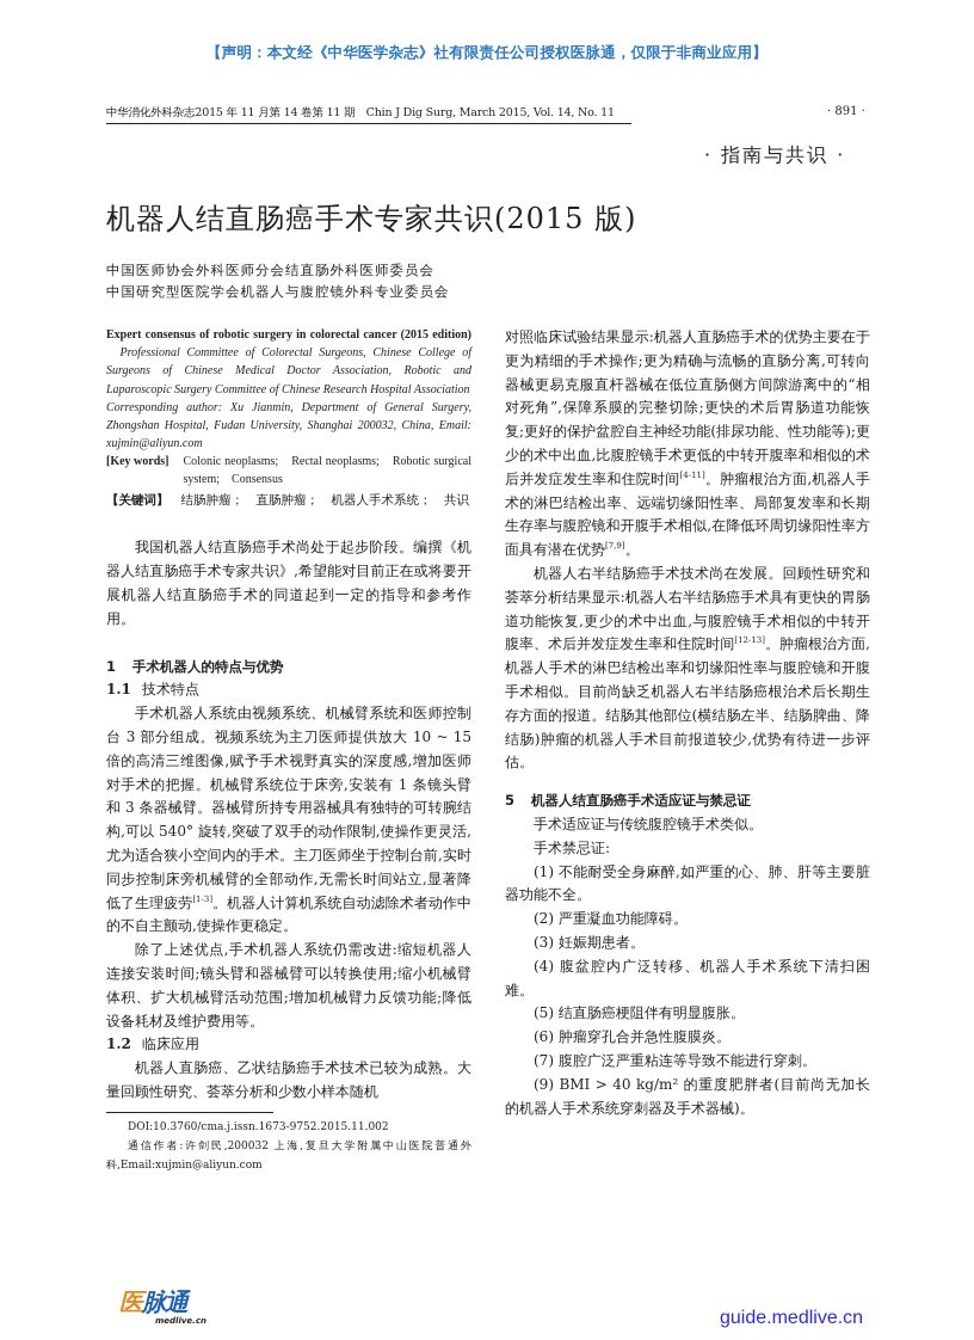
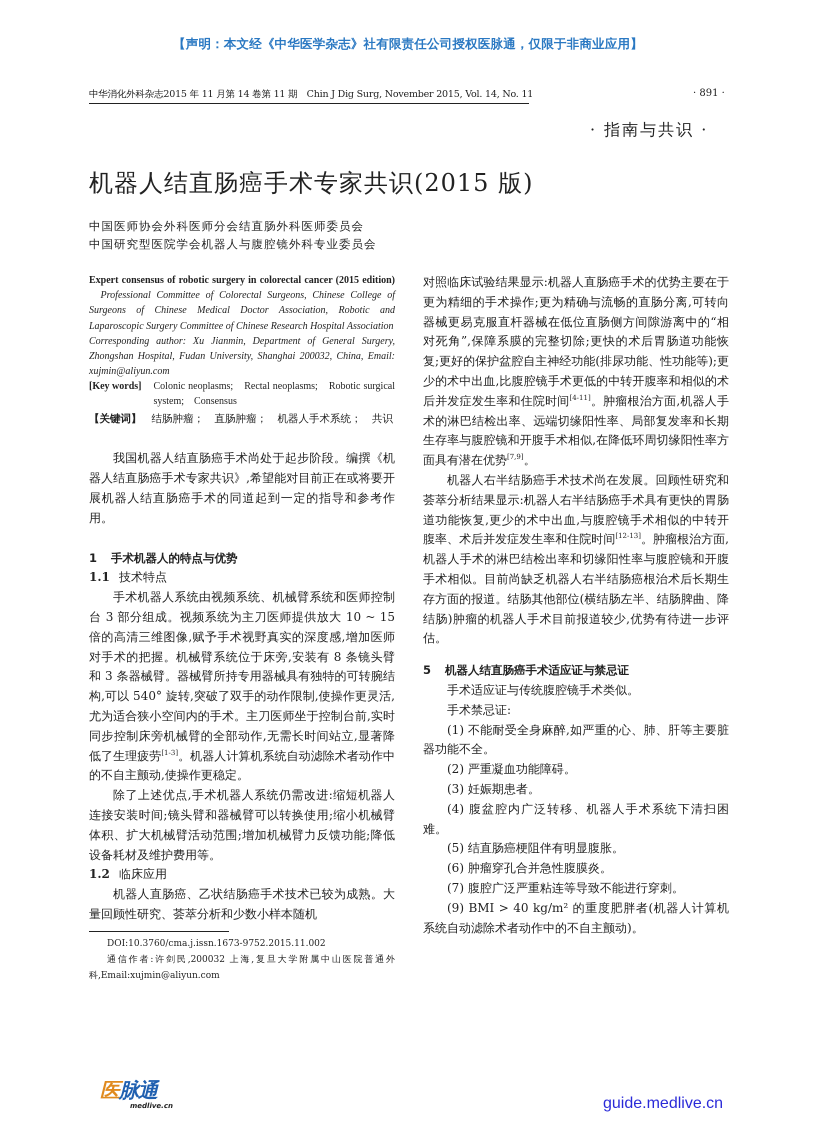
  【声明：本文经《中华医学杂志》社有限责任公司授权医脉通，仅限于非商业应用】
- 中华消化外科杂志2015 年 11 月第 14 卷第 11 期 Chin J Dig Surg, March 2015, Vol. 14, No. 11
+ 中华消化外科杂志2015 年 11 月第 14 卷第 11 期 Chin J Dig Surg, November 2015, Vol. 14, No. 11
  · 891 ·
  · 指南与共识 ·
  机器人结直肠癌手术专家共识(2015 版)
  中国医师协会外科医师分会结直肠外科医师委员会
  中国研究型医院学会机器人与腹腔镜外科专业委员会
  Expert consensus of robotic surgery in colorectal cancer (2015 edition) Professional Committee of Colorectal Surgeons, Chinese College of Surgeons of Chinese Medical Doctor Association, Robotic and Laparoscopic Surgery Committee of Chinese Research Hospital Association
  Corresponding author: Xu Jianmin, Department of General Surgery, Zhongshan Hospital, Fudan University, Shanghai 200032, China, Email: xujmin@aliyun.com
  [Key words]
  Colonic neoplasms; Rectal neoplasms; Robotic surgical system; Consensus
  【关键词】
  结肠肿瘤； 直肠肿瘤； 机器人手术系统； 共识
  我国机器人结直肠癌手术尚处于起步阶段。编撰《机器人结直肠癌手术专家共识》,希望能对目前正在或将要开展机器人结直肠癌手术的同道起到一定的指导和参考作用。
  1 手术机器人的特点与优势
  1.1 技术特点
- 手术机器人系统由视频系统、机械臂系统和医师控制台 3 部分组成。视频系统为主刀医师提供放大 10 ~ 15 倍的高清三维图像,赋予手术视野真实的深度感,增加医师对手术的把握。机械臂系统位于床旁,安装有 1 条镜头臂和 3 条器械臂。器械臂所持专用器械具有独特的可转腕结构,可以 540° 旋转,突破了双手的动作限制,使操作更灵活,尤为适合狭小空间内的手术。主刀医师坐于控制台前,实时同步控制床旁机械臂的全部动作,无需长时间站立,显著降低了生理疲劳[1-3]。机器人计算机系统自动滤除术者动作中的不自主颤动,使操作更稳定。
+ 手术机器人系统由视频系统、机械臂系统和医师控制台 3 部分组成。视频系统为主刀医师提供放大 10 ~ 15 倍的高清三维图像,赋予手术视野真实的深度感,增加医师对手术的把握。机械臂系统位于床旁,安装有 8 条镜头臂和 3 条器械臂。器械臂所持专用器械具有独特的可转腕结构,可以 540° 旋转,突破了双手的动作限制,使操作更灵活,尤为适合狭小空间内的手术。主刀医师坐于控制台前,实时同步控制床旁机械臂的全部动作,无需长时间站立,显著降低了生理疲劳[1-3]。机器人计算机系统自动滤除术者动作中的不自主颤动,使操作更稳定。
  除了上述优点,手术机器人系统仍需改进:缩短机器人连接安装时间;镜头臂和器械臂可以转换使用;缩小机械臂体积、扩大机械臂活动范围;增加机械臂力反馈功能;降低设备耗材及维护费用等。
  1.2 临床应用
  机器人直肠癌、乙状结肠癌手术技术已较为成熟。大量回顾性研究、荟萃分析和少数小样本随机
  DOI:10.3760/cma.j.issn.1673-9752.2015.11.002
  通信作者:许剑民,200032 上海,复旦大学附属中山医院普通外科,Email:xujmin@aliyun.com
  对照临床试验结果显示:机器人直肠癌手术的优势主要在于更为精细的手术操作;更为精确与流畅的直肠分离,可转向器械更易克服直杆器械在低位直肠侧方间隙游离中的“相对死角”,保障系膜的完整切除;更快的术后胃肠道功能恢复;更好的保护盆腔自主神经功能(排尿功能、性功能等);更少的术中出血,比腹腔镜手术更低的中转开腹率和相似的术后并发症发生率和住院时间[4-11]。肿瘤根治方面,机器人手术的淋巴结检出率、远端切缘阳性率、局部复发率和长期生存率与腹腔镜和开腹手术相似,在降低环周切缘阳性率方面具有潜在优势[7,9]。
  机器人右半结肠癌手术技术尚在发展。回顾性研究和荟萃分析结果显示:机器人右半结肠癌手术具有更快的胃肠道功能恢复,更少的术中出血,与腹腔镜手术相似的中转开腹率、术后并发症发生率和住院时间[12-13]。肿瘤根治方面,机器人手术的淋巴结检出率和切缘阳性率与腹腔镜和开腹手术相似。目前尚缺乏机器人右半结肠癌根治术后长期生存方面的报道。结肠其他部位(横结肠左半、结肠脾曲、降结肠)肿瘤的机器人手术目前报道较少,优势有待进一步评估。
  5 机器人结直肠癌手术适应证与禁忌证
  手术适应证与传统腹腔镜手术类似。
  手术禁忌证:
  (1) 不能耐受全身麻醉,如严重的心、肺、肝等主要脏器功能不全。
  (2) 严重凝血功能障碍。
  (3) 妊娠期患者。
  (4) 腹盆腔内广泛转移、机器人手术系统下清扫困难。
  (5) 结直肠癌梗阻伴有明显腹胀。
  (6) 肿瘤穿孔合并急性腹膜炎。
  (7) 腹腔广泛严重粘连等导致不能进行穿刺。
- (9) BMI > 40 kg/m² 的重度肥胖者(目前尚无加长的机器人手术系统穿刺器及手术器械)。
+ (9) BMI > 40 kg/m² 的重度肥胖者(机器人计算机系统自动滤除术者动作中的不自主颤动)。
  医脉通
  medlive.cn
  guide.medlive.cn
